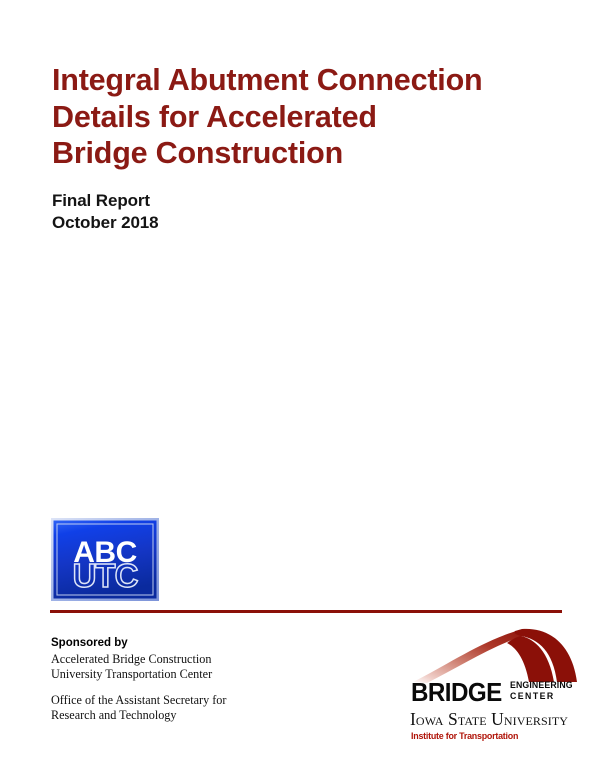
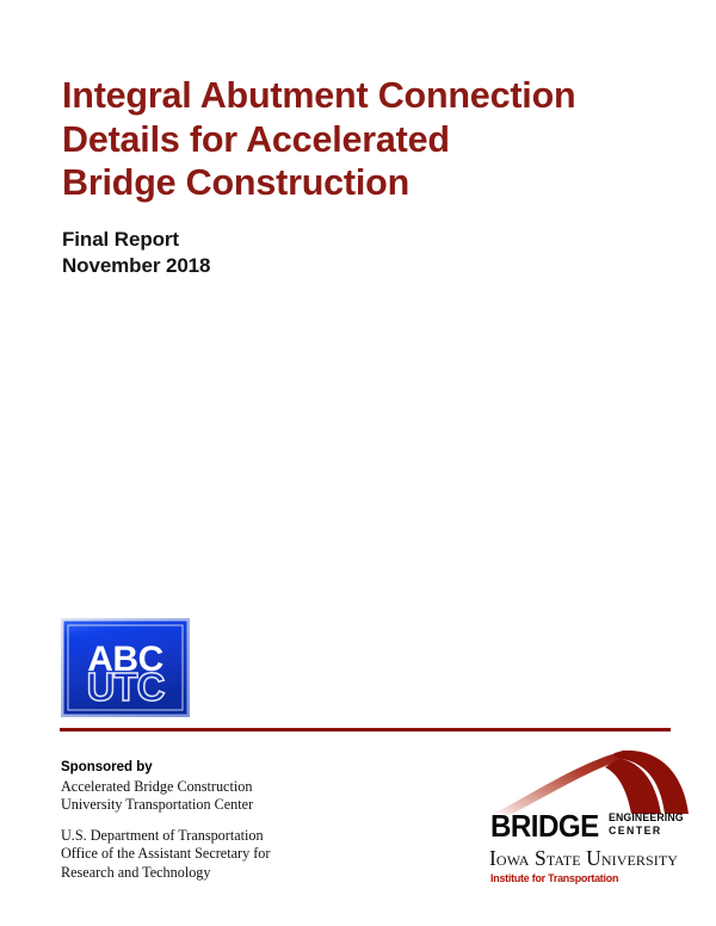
  Integral Abutment Connection
  Details for Accelerated
  Bridge Construction
  Final Report
- October 2018
+ November 2018
  ABC
  UTC
  Sponsored by
  Accelerated Bridge Construction
  University Transportation Center
+ U.S. Department of Transportation
  Office of the Assistant Secretary for
  Research and Technology
  BRIDGE
  ENGINEERING
  CENTER
  Iowa State University
  Institute for Transportation
